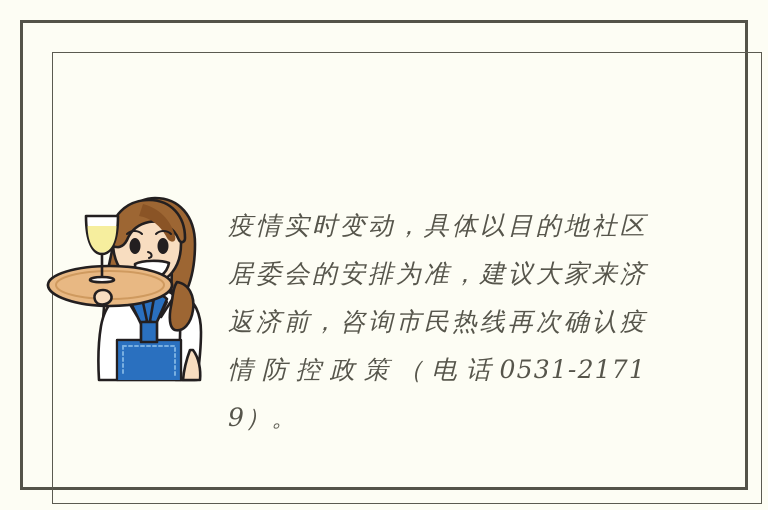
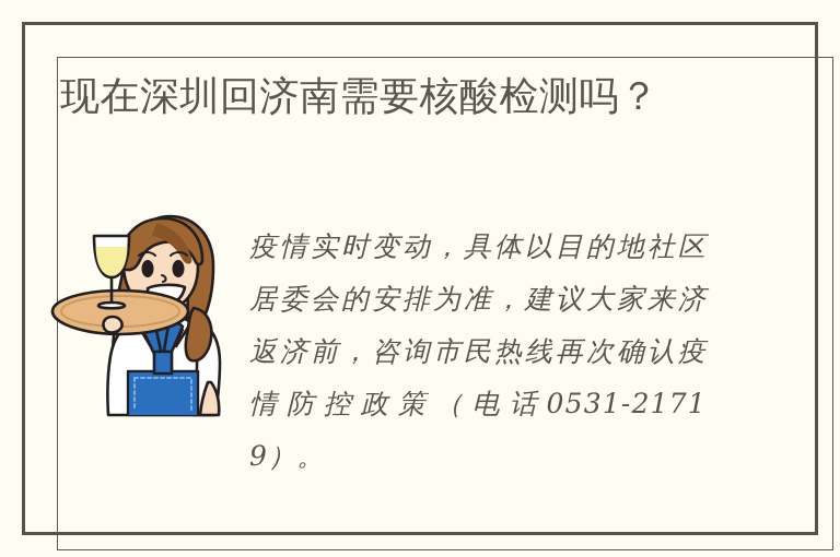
+ 现在深圳回济南需要核酸检测吗？
  疫情实时变动，具体以目的地社区居委会的安排为准，建议大家来济返济前，咨询市民热线再次确认疫情防控政策（电话0531-21719）。
